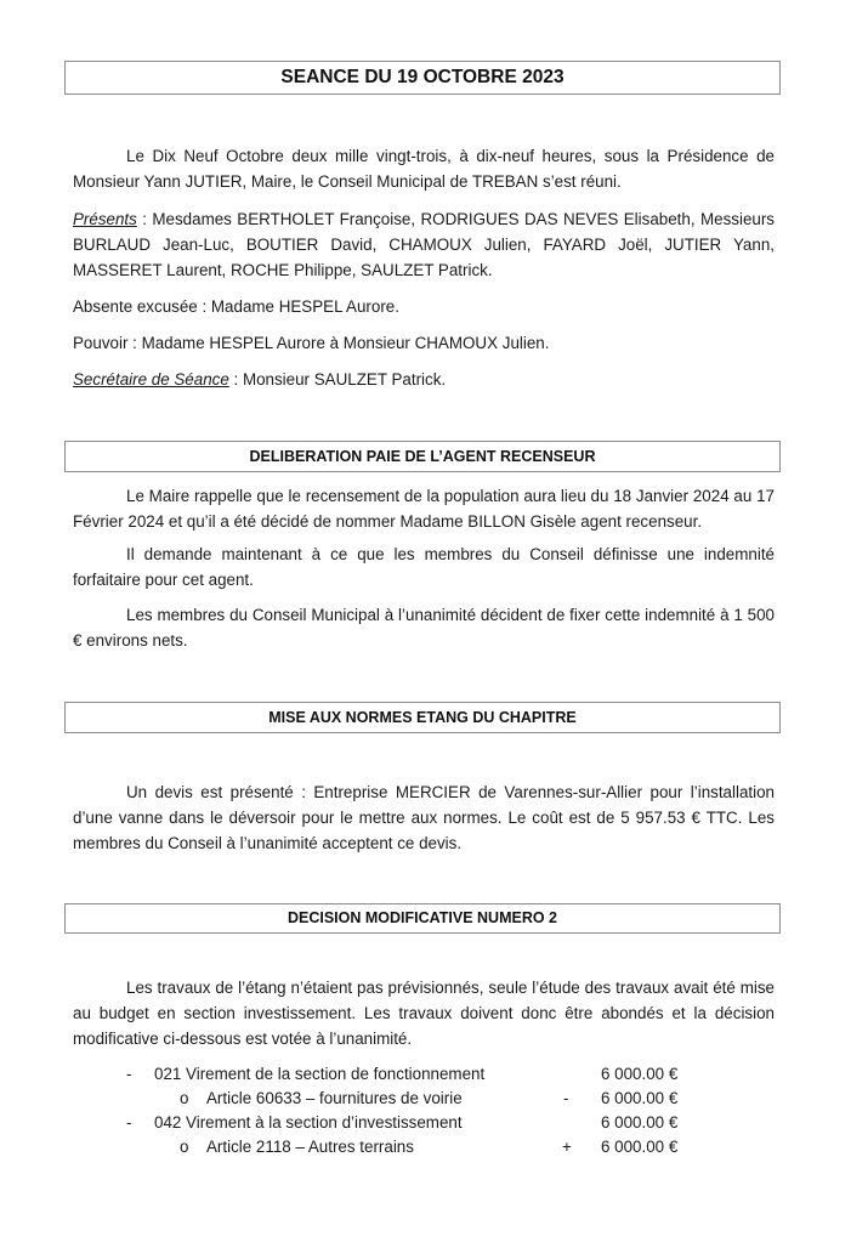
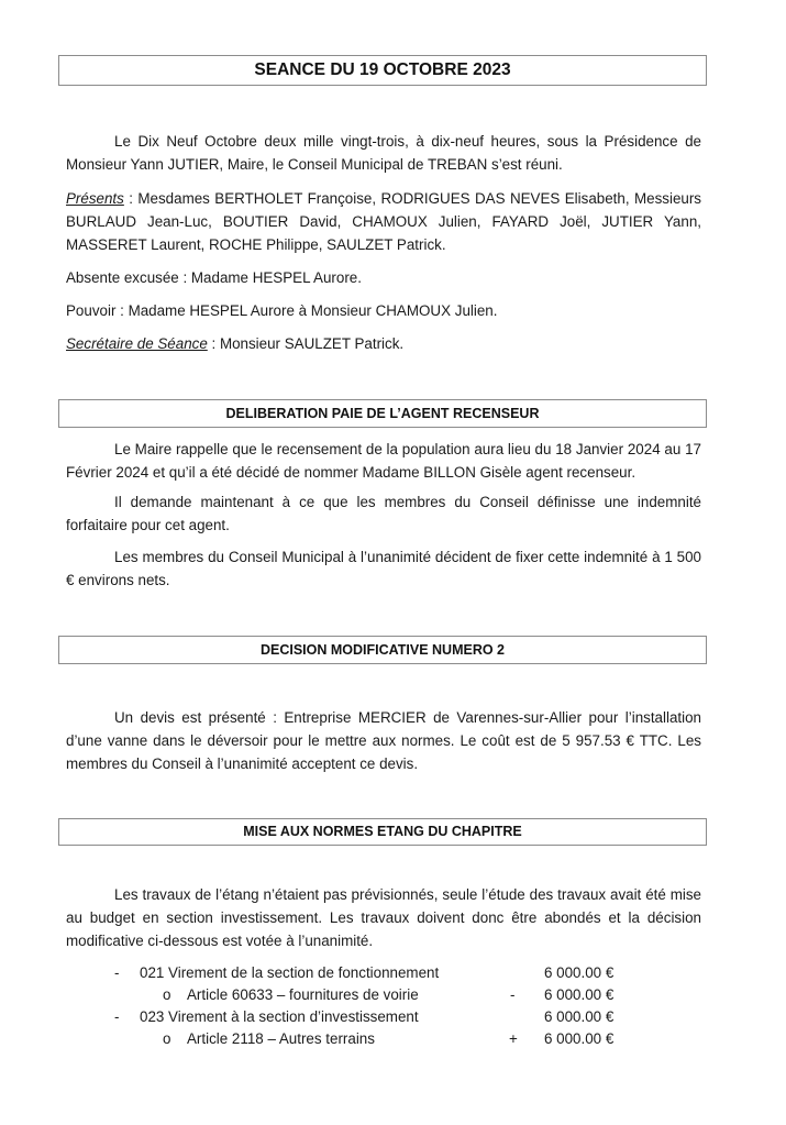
  SEANCE DU 19 OCTOBRE 2023
  Le Dix Neuf Octobre deux mille vingt-trois, à dix-neuf heures, sous la Présidence de Monsieur Yann JUTIER, Maire, le Conseil Municipal de TREBAN s’est réuni.
  Présents : Mesdames BERTHOLET Françoise, RODRIGUES DAS NEVES Elisabeth, Messieurs BURLAUD Jean-Luc, BOUTIER David, CHAMOUX Julien, FAYARD Joël, JUTIER Yann, MASSERET Laurent, ROCHE Philippe, SAULZET Patrick.
  Absente excusée : Madame HESPEL Aurore.
  Pouvoir : Madame HESPEL Aurore à Monsieur CHAMOUX Julien.
  Secrétaire de Séance : Monsieur SAULZET Patrick.
  DELIBERATION PAIE DE L’AGENT RECENSEUR
  Le Maire rappelle que le recensement de la population aura lieu du 18 Janvier 2024 au 17 Février 2024 et qu’il a été décidé de nommer Madame BILLON Gisèle agent recenseur.
  Il demande maintenant à ce que les membres du Conseil définisse une indemnité forfaitaire pour cet agent.
  Les membres du Conseil Municipal à l’unanimité décident de fixer cette indemnité à 1 500 € environs nets.
- MISE AUX NORMES ETANG DU CHAPITRE
+ DECISION MODIFICATIVE NUMERO 2
  Un devis est présenté : Entreprise MERCIER de Varennes-sur-Allier pour l’installation d’une vanne dans le déversoir pour le mettre aux normes. Le coût est de 5 957.53 € TTC. Les membres du Conseil à l’unanimité acceptent ce devis.
- DECISION MODIFICATIVE NUMERO 2
+ MISE AUX NORMES ETANG DU CHAPITRE
  Les travaux de l’étang n’étaient pas prévisionnés, seule l’étude des travaux avait été mise au budget en section investissement. Les travaux doivent donc être abondés et la décision modificative ci-dessous est votée à l’unanimité.
  -
  021 Virement de la section de fonctionnement
  6 000.00 €
  o
  Article 60633 – fournitures de voirie
  -
  6 000.00 €
  -
- 042 Virement à la section d’investissement
+ 023 Virement à la section d’investissement
  6 000.00 €
  o
  Article 2118 – Autres terrains
  +
  6 000.00 €
